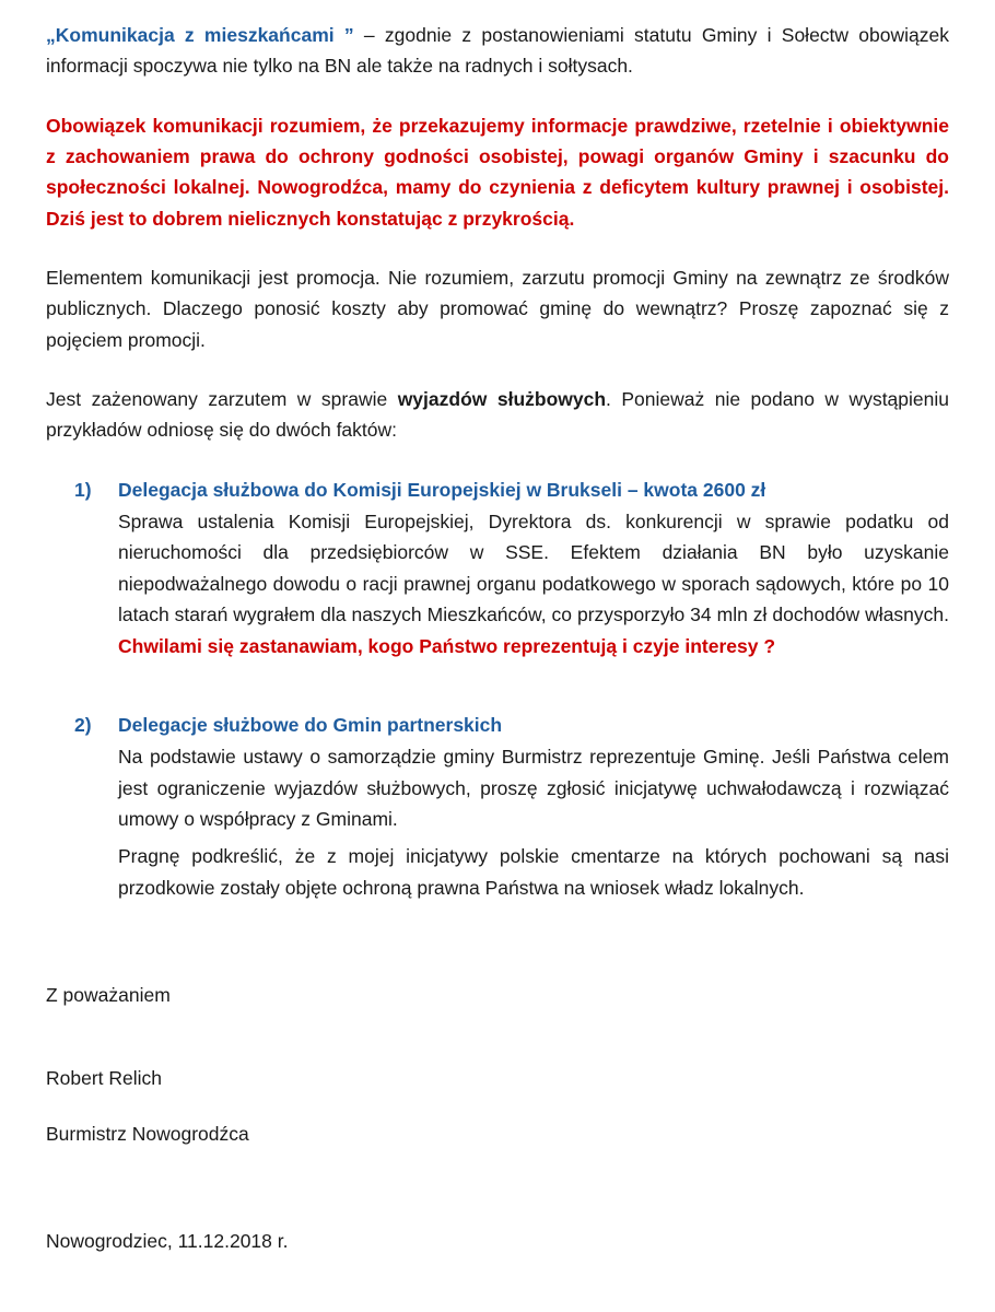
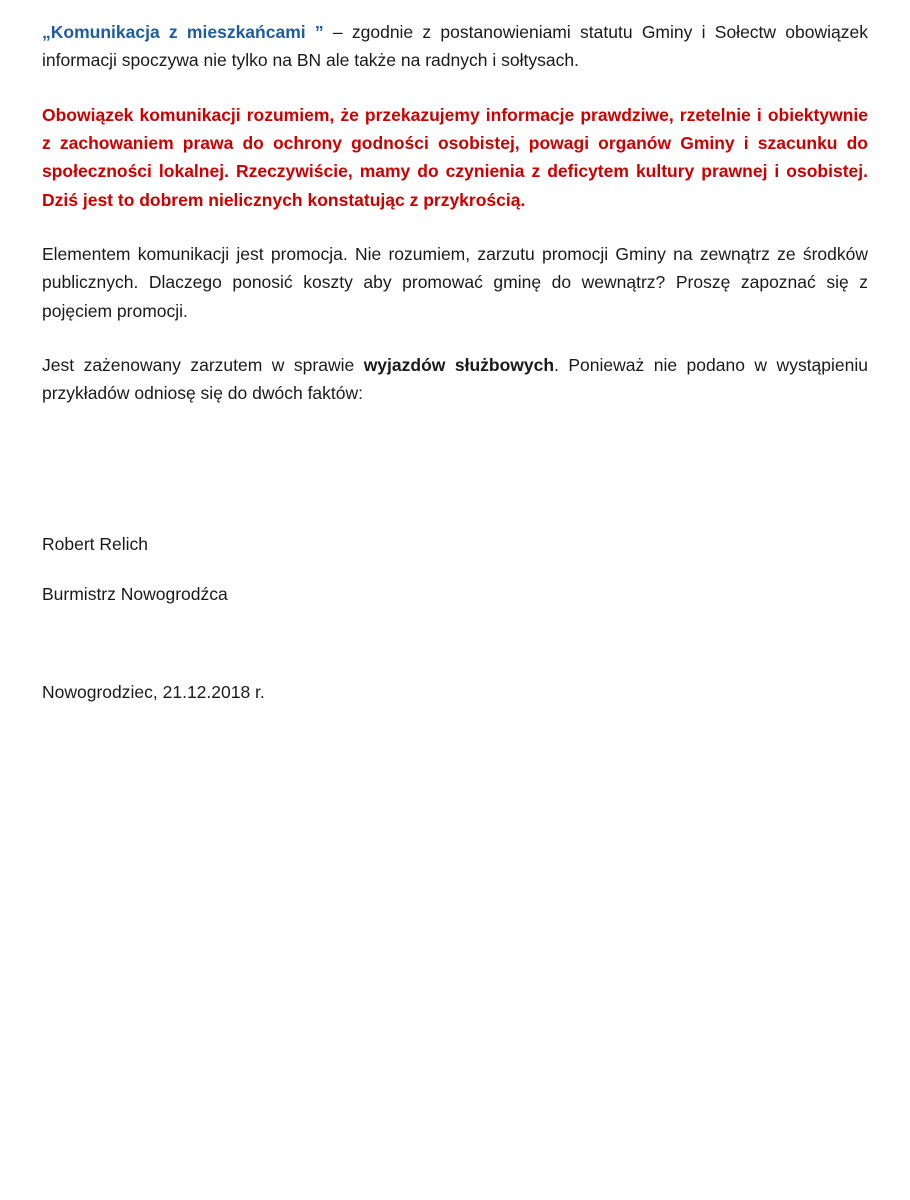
  „Komunikacja z mieszkańcami ” – zgodnie z postanowieniami statutu Gminy i Sołectw obowiązek informacji spoczywa nie tylko na BN ale także na radnych i sołtysach.
- Obowiązek komunikacji rozumiem, że przekazujemy informacje prawdziwe, rzetelnie i obiektywnie z zachowaniem prawa do ochrony godności osobistej, powagi organów Gminy i szacunku do społeczności lokalnej. Nowogrodźca, mamy do czynienia z deficytem kultury prawnej i osobistej. Dziś jest to dobrem nielicznych konstatując z przykrością.
+ Obowiązek komunikacji rozumiem, że przekazujemy informacje prawdziwe, rzetelnie i obiektywnie z zachowaniem prawa do ochrony godności osobistej, powagi organów Gminy i szacunku do społeczności lokalnej. Rzeczywiście, mamy do czynienia z deficytem kultury prawnej i osobistej. Dziś jest to dobrem nielicznych konstatując z przykrością.
  Elementem komunikacji jest promocja. Nie rozumiem, zarzutu promocji Gminy na zewnątrz ze środków publicznych. Dlaczego ponosić koszty aby promować gminę do wewnątrz? Proszę zapoznać się z pojęciem promocji.
  Jest zażenowany zarzutem w sprawie wyjazdów służbowych. Ponieważ nie podano w wystąpieniu przykładów odniosę się do dwóch faktów:
- 1)
- Delegacja służbowa do Komisji Europejskiej w Brukseli – kwota 2600 zł
- Sprawa ustalenia Komisji Europejskiej, Dyrektora ds. konkurencji w sprawie podatku od nieruchomości dla przedsiębiorców w SSE. Efektem działania BN było uzyskanie niepodważalnego dowodu o racji prawnej organu podatkowego w sporach sądowych, które po 10 latach starań wygrałem dla naszych Mieszkańców, co przysporzyło 34 mln zł dochodów własnych. Chwilami się zastanawiam, kogo Państwo reprezentują i czyje interesy ?
- 2)
- Delegacje służbowe do Gmin partnerskich
- Na podstawie ustawy o samorządzie gminy Burmistrz reprezentuje Gminę. Jeśli Państwa celem jest ograniczenie wyjazdów służbowych, proszę zgłosić inicjatywę uchwałodawczą i rozwiązać umowy o współpracy z Gminami.
- Pragnę podkreślić, że z mojej inicjatywy polskie cmentarze na których pochowani są nasi przodkowie zostały objęte ochroną prawna Państwa na wniosek władz lokalnych.
- Z poważaniem
  Robert Relich
  Burmistrz Nowogrodźca
- Nowogrodziec, 11.12.2018 r.
+ Nowogrodziec, 21.12.2018 r.
